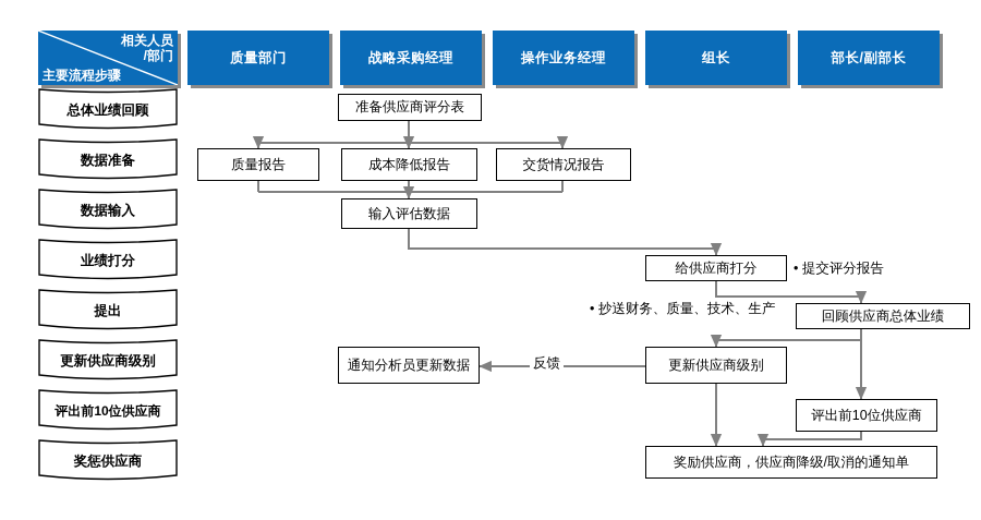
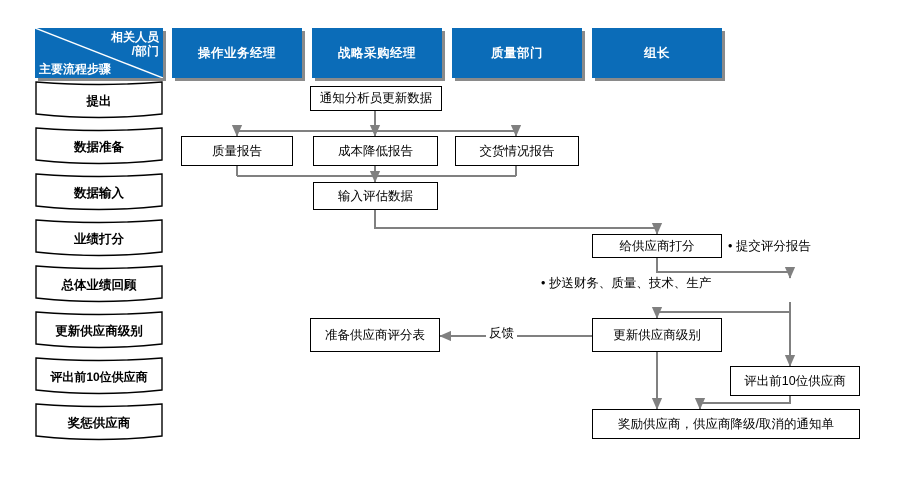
  相关人员
  /部门
  主要流程步骤
- 质量部门
+ 操作业务经理
  战略采购经理
- 操作业务经理
+ 质量部门
  组长
- 部长/副部长
- 总体业绩回顾
+ 提出
  数据准备
  数据输入
  业绩打分
- 提出
+ 总体业绩回顾
  更新供应商级别
  评出前10位供应商
  奖惩供应商
- 准备供应商评分表
+ 通知分析员更新数据
  质量报告
  成本降低报告
  交货情况报告
  输入评估数据
  给供应商打分
- 回顾供应商总体业绩
- 通知分析员更新数据
+ 准备供应商评分表
  更新供应商级别
  评出前10位供应商
  奖励供应商，供应商降级/取消的通知单
  • 提交评分报告
  • 抄送财务、质量、技术、生产
  反馈
